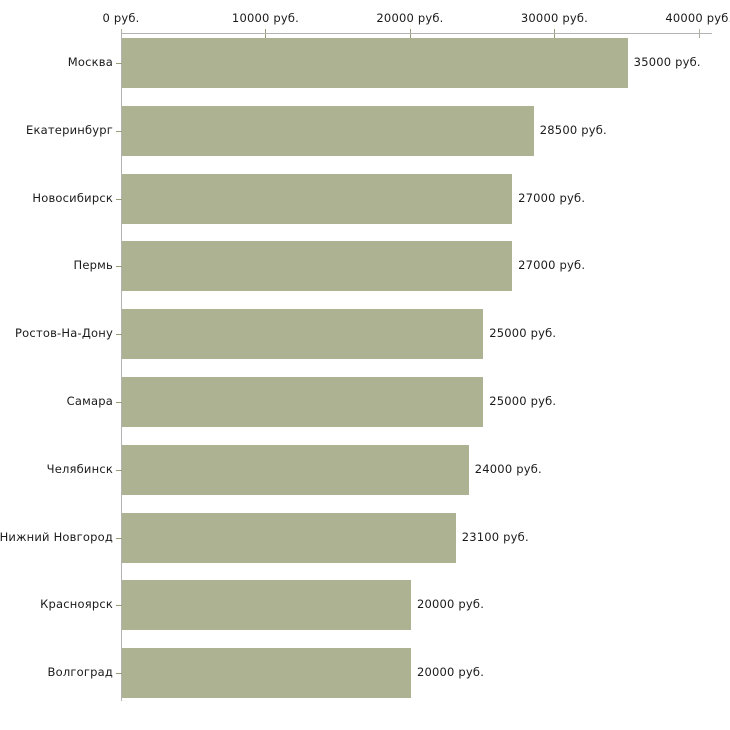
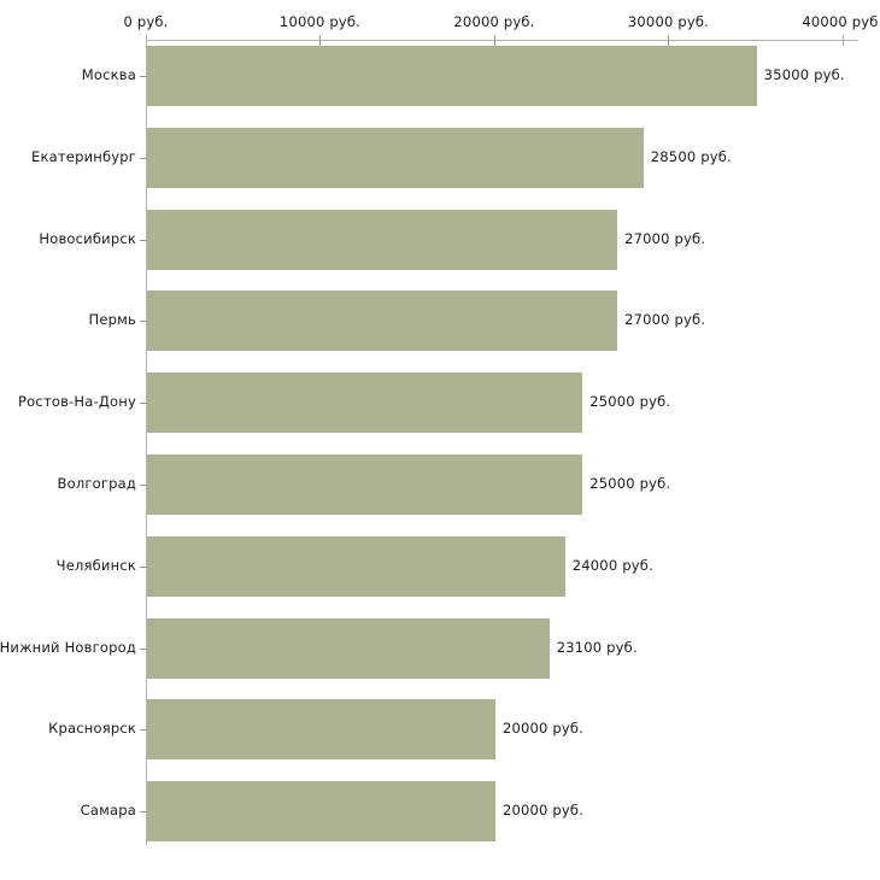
  0 руб.
  10000 руб.
  20000 руб.
  30000 руб.
  40000 руб
  Москва
  Екатеринбург
  Новосибирск
  Пермь
  Ростов-На-Дону
- Самара
+ Волгоград
  Челябинск
  Нижний Новгород
  Красноярск
- Волгоград
+ Самара
  35000 руб.
  28500 руб.
  27000 руб.
  27000 руб.
  25000 руб.
  25000 руб.
  24000 руб.
  23100 руб.
  20000 руб.
  20000 руб.
